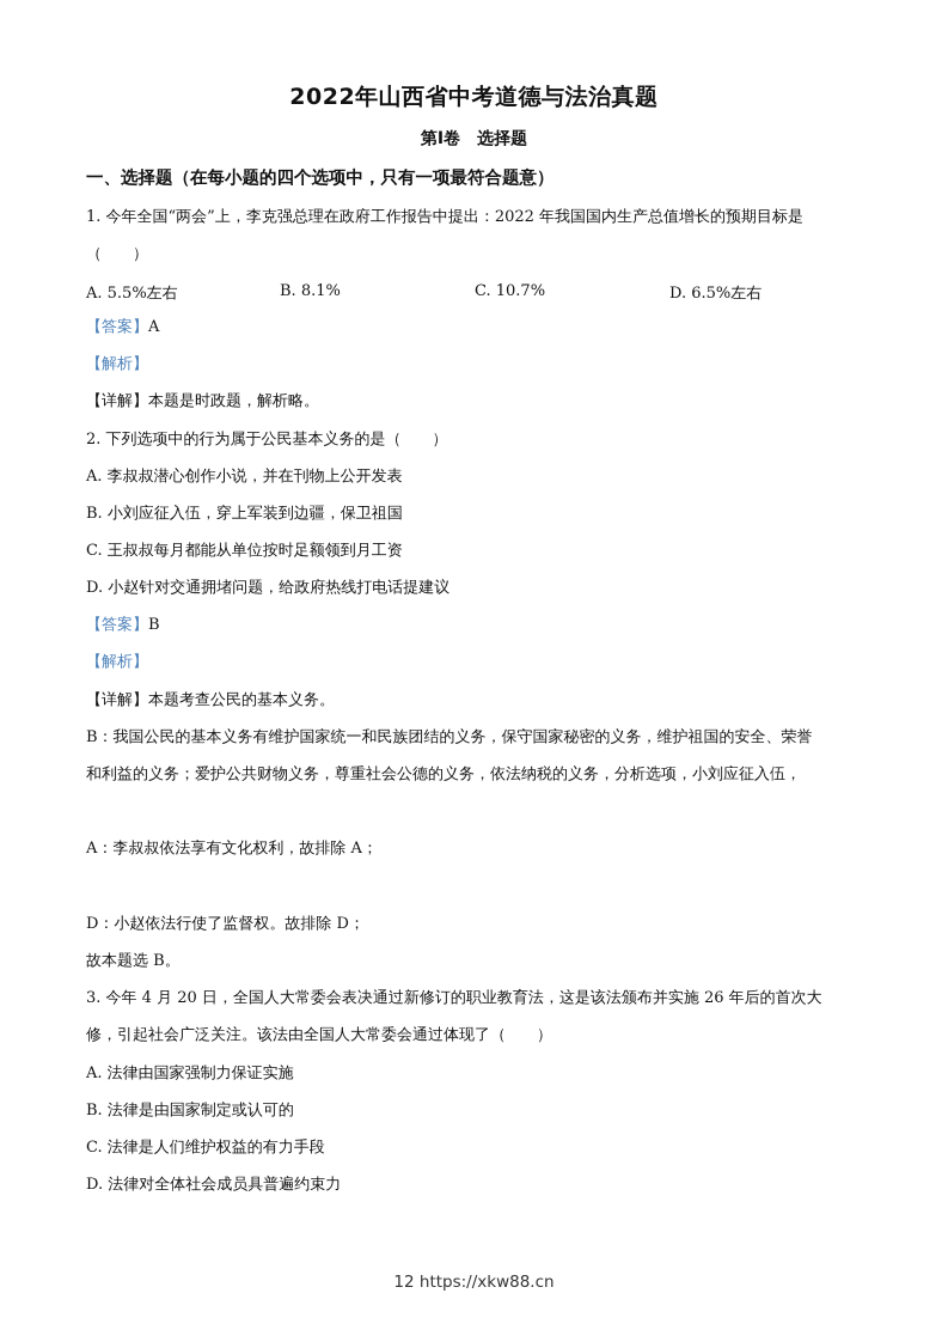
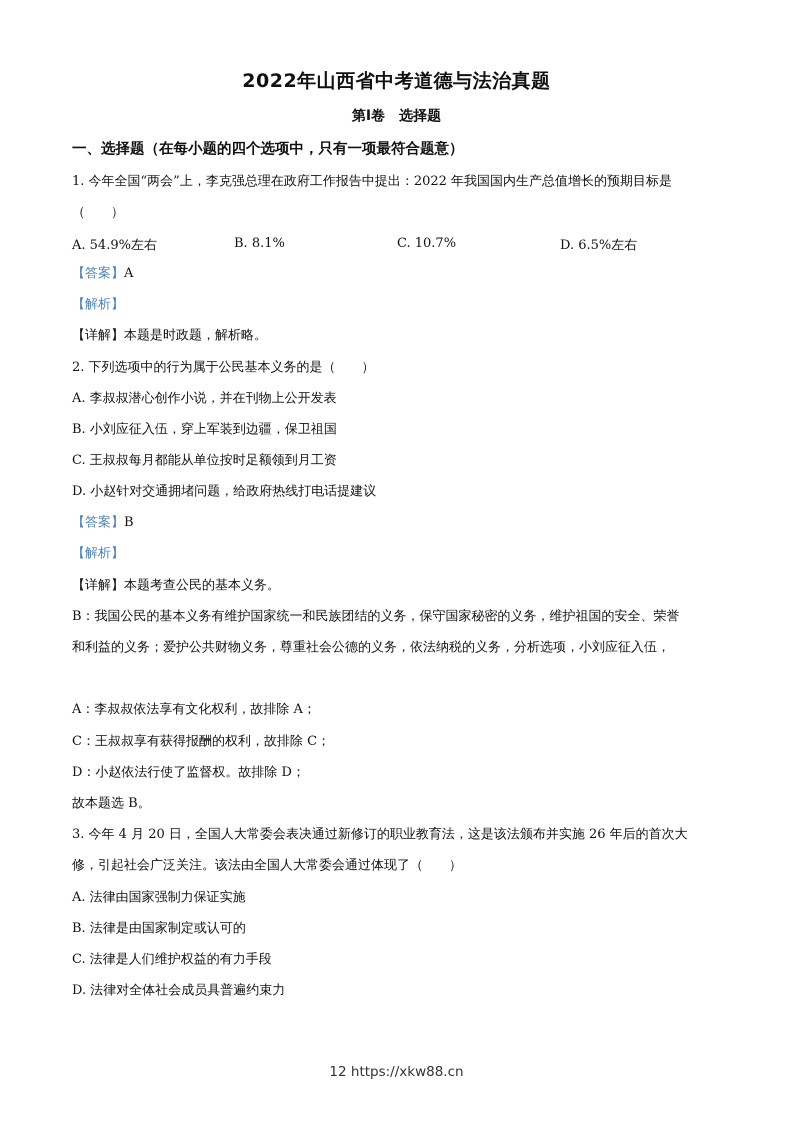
  2022年山西省中考道德与法治真题
  第Ⅰ卷 选择题
  一、选择题（在每小题的四个选项中，只有一项最符合题意）
  1. 今年全国“两会”上，李克强总理在政府工作报告中提出：2022 年我国国内生产总值增长的预期目标是
  （ ）
- A. 5.5%左右
+ A. 54.9%左右
  B. 8.1%
  C. 10.7%
  D. 6.5%左右
  【答案】A
  【解析】
  【详解】本题是时政题，解析略。
  2. 下列选项中的行为属于公民基本义务的是（ ）
  A. 李叔叔潜心创作小说，并在刊物上公开发表
  B. 小刘应征入伍，穿上军装到边疆，保卫祖国
  C. 王叔叔每月都能从单位按时足额领到月工资
  D. 小赵针对交通拥堵问题，给政府热线打电话提建议
  【答案】B
  【解析】
  【详解】本题考查公民的基本义务。
  B：我国公民的基本义务有维护国家统一和民族团结的义务，保守国家秘密的义务，维护祖国的安全、荣誉
  和利益的义务；爱护公共财物义务，尊重社会公德的义务，依法纳税的义务，分析选项，小刘应征入伍，
  A：李叔叔依法享有文化权利，故排除 A；
+ C：王叔叔享有获得报酬的权利，故排除 C；
  D：小赵依法行使了监督权。故排除 D；
  故本题选 B。
  3. 今年 4 月 20 日，全国人大常委会表决通过新修订的职业教育法，这是该法颁布并实施 26 年后的首次大
  修，引起社会广泛关注。该法由全国人大常委会通过体现了（ ）
  A. 法律由国家强制力保证实施
  B. 法律是由国家制定或认可的
  C. 法律是人们维护权益的有力手段
  D. 法律对全体社会成员具普遍约束力
  12 https://xkw88.cn
